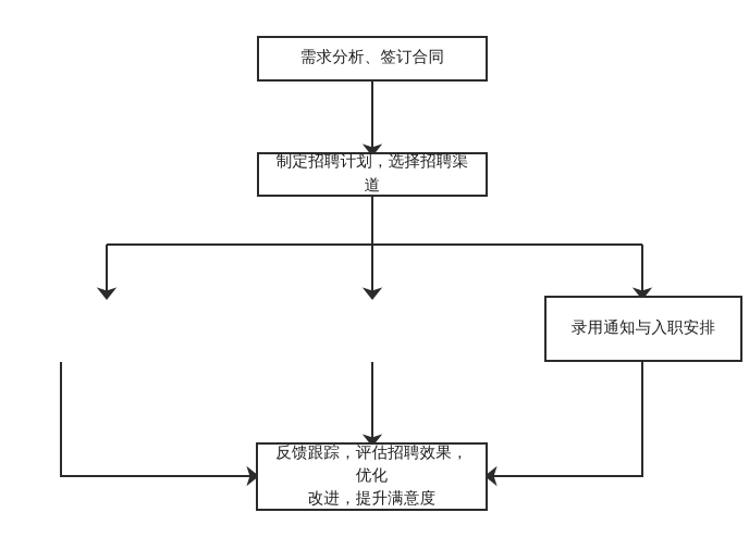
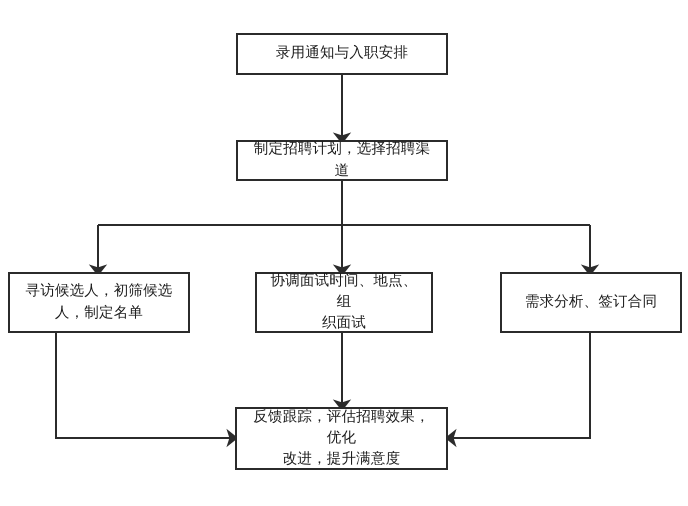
- 需求分析、签订合同
+ 录用通知与入职安排
  制定招聘计划，选择招聘渠道
+ 寻访候选人，初筛候选
+ 人，制定名单
+ 协调面试时间、地点、组
+ 织面试
- 录用通知与入职安排
+ 需求分析、签订合同
  反馈跟踪，评估招聘效果，优化
  改进，提升满意度
